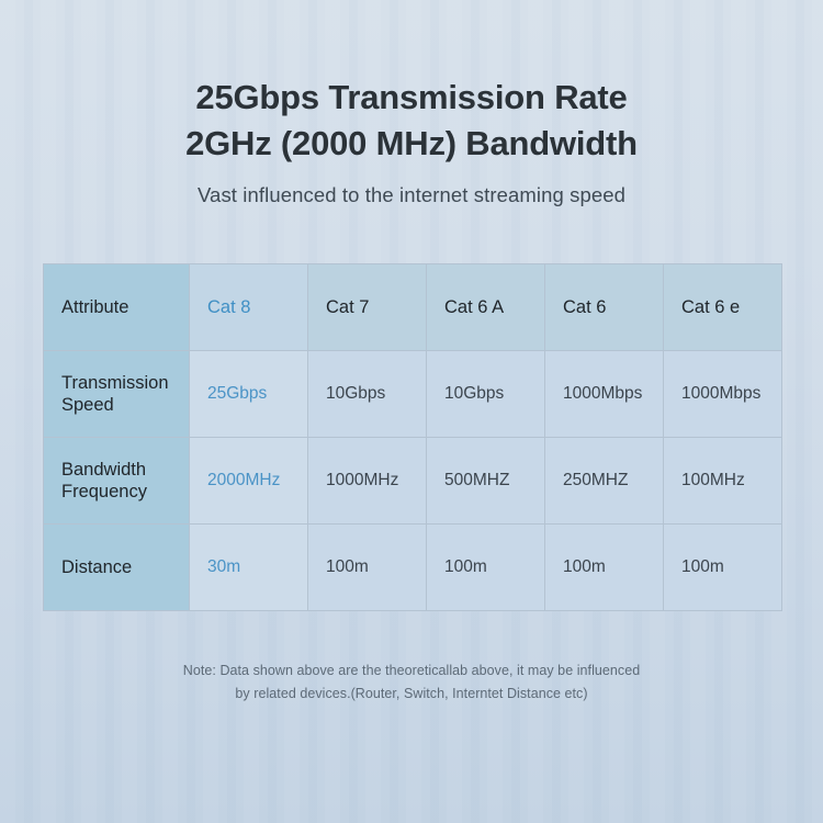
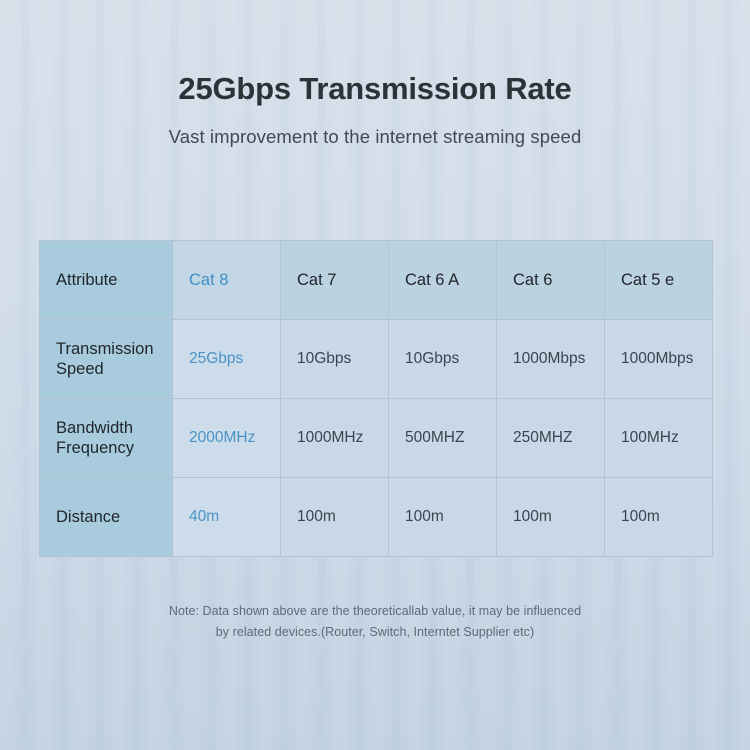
  25Gbps Transmission Rate
- 2GHz (2000 MHz) Bandwidth
- Vast influenced to the internet streaming speed
+ Vast improvement to the internet streaming speed
- Attribute	Cat 8	Cat 7	Cat 6 A	Cat 6	Cat 6 e
+ Attribute	Cat 8	Cat 7	Cat 6 A	Cat 6	Cat 5 e
  Transmission Speed	25Gbps	10Gbps	10Gbps	1000Mbps	1000Mbps
  Bandwidth Frequency	2000MHz	1000MHz	500MHZ	250MHZ	100MHz
- Distance	30m	100m	100m	100m	100m
+ Distance	40m	100m	100m	100m	100m
- Note: Data shown above are the theoreticallab above, it may be influenced
+ Note: Data shown above are the theoreticallab value, it may be influenced
- by related devices.(Router, Switch, Interntet Distance etc)
+ by related devices.(Router, Switch, Interntet Supplier etc)
